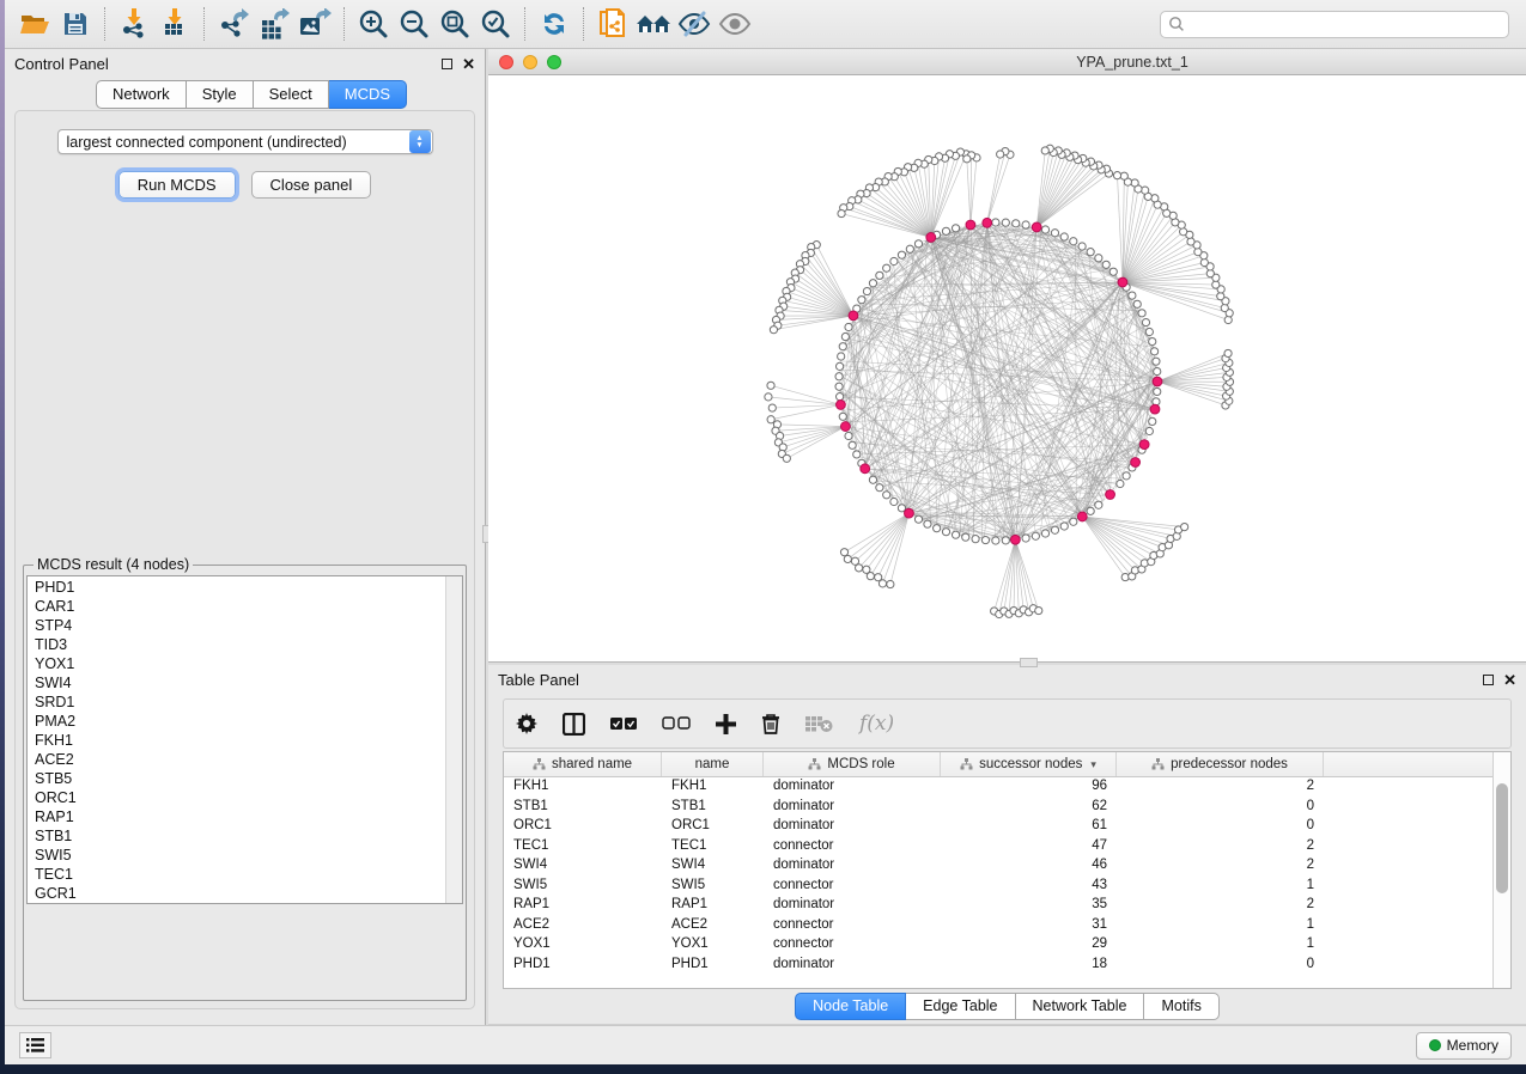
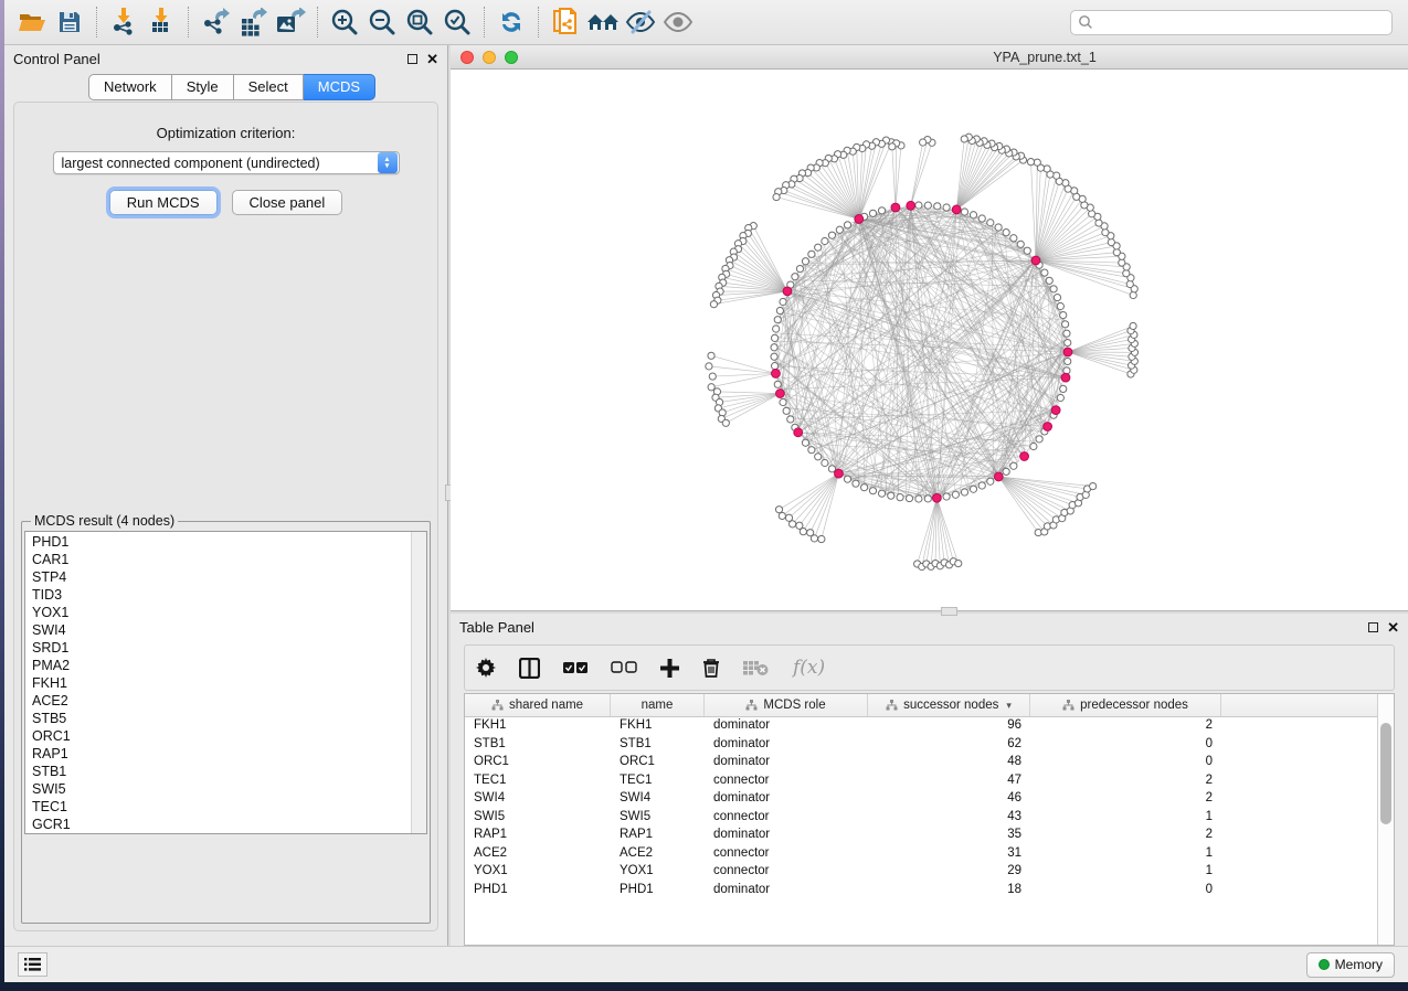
  Control Panel
  ✕
  Network
  Style
  Select
  MCDS
+ Optimization criterion:
  largest connected component (undirected)
  Run MCDS
  Close panel
  MCDS result (4 nodes)
  PHD1
  CAR1
  STP4
  TID3
  YOX1
  SWI4
  SRD1
  PMA2
  FKH1
  ACE2
  STB5
  ORC1
  RAP1
  STB1
  SWI5
  TEC1
  GCR1
  YPA_prune.txt_1
  Table Panel
  ✕
  f(x)
  shared name
  name
  MCDS role
  successor nodes
  ▾
  predecessor nodes
  FKH1
  FKH1
  dominator
  96
  2
  STB1
  STB1
  dominator
  62
  0
  ORC1
  ORC1
  dominator
- 61
+ 48
  0
  TEC1
  TEC1
  connector
  47
  2
  SWI4
  SWI4
  dominator
  46
  2
  SWI5
  SWI5
  connector
  43
  1
  RAP1
  RAP1
  dominator
  35
  2
  ACE2
  ACE2
  connector
  31
  1
  YOX1
  YOX1
  connector
  29
  1
  PHD1
  PHD1
  dominator
  18
  0
- Node Table
- Edge Table
- Network Table
- Motifs
  Memory
